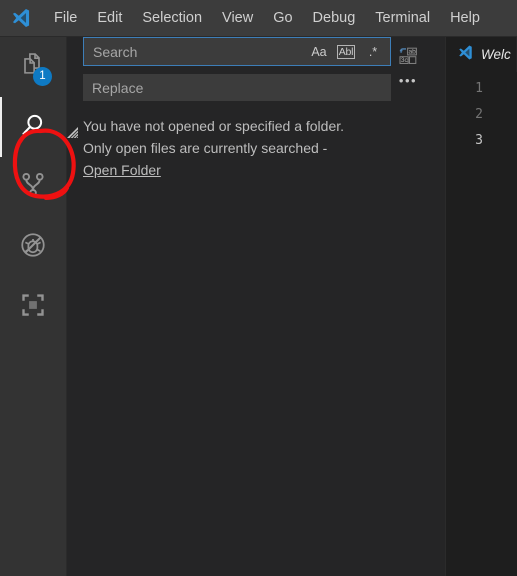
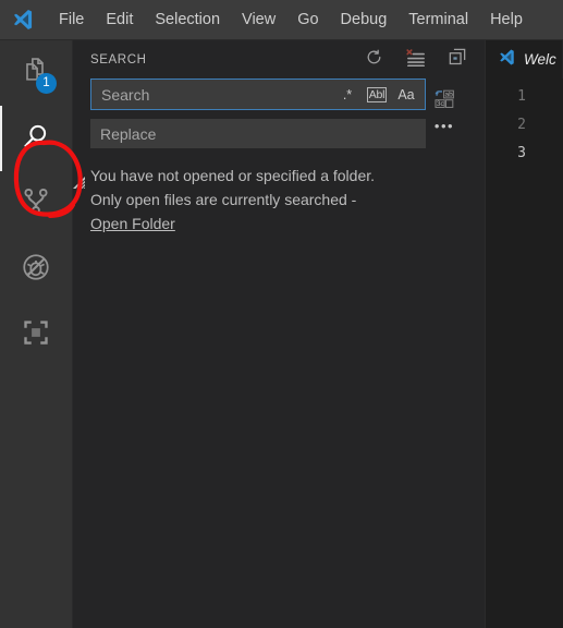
  File
  Edit
  Selection
  View
  Go
  Debug
  Terminal
  Help
  1
+ SEARCH
  Search
- Aa
+ .*
  Abl
- .*
+ Aa
  Replace
  •••
  You have not opened or specified a folder.
  Only open files are currently searched -
  Open Folder
  Welc
  1
  2
  3
